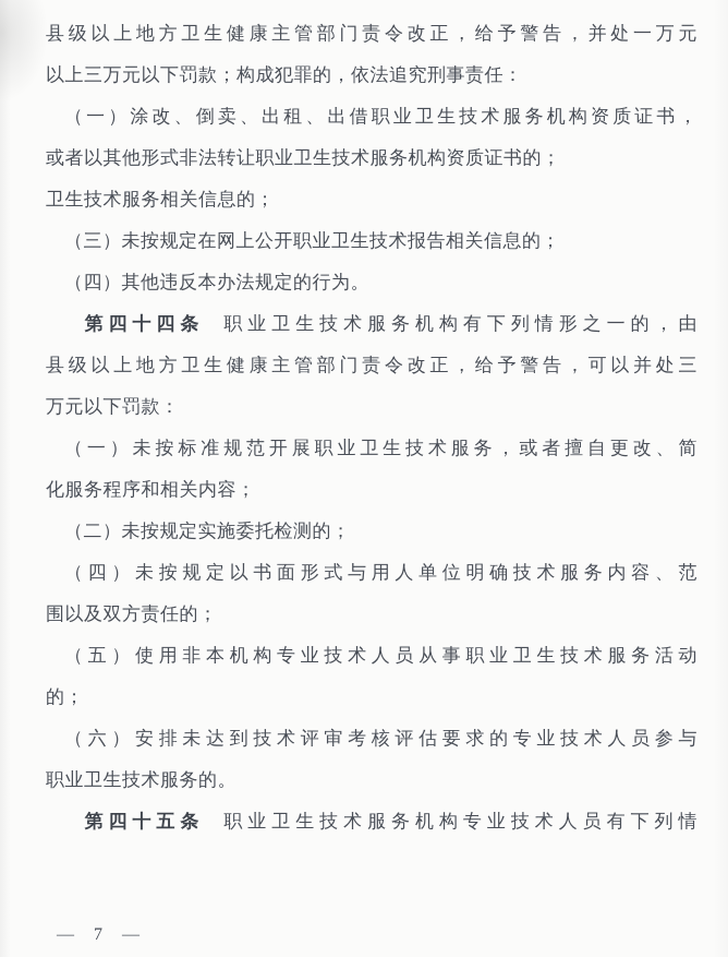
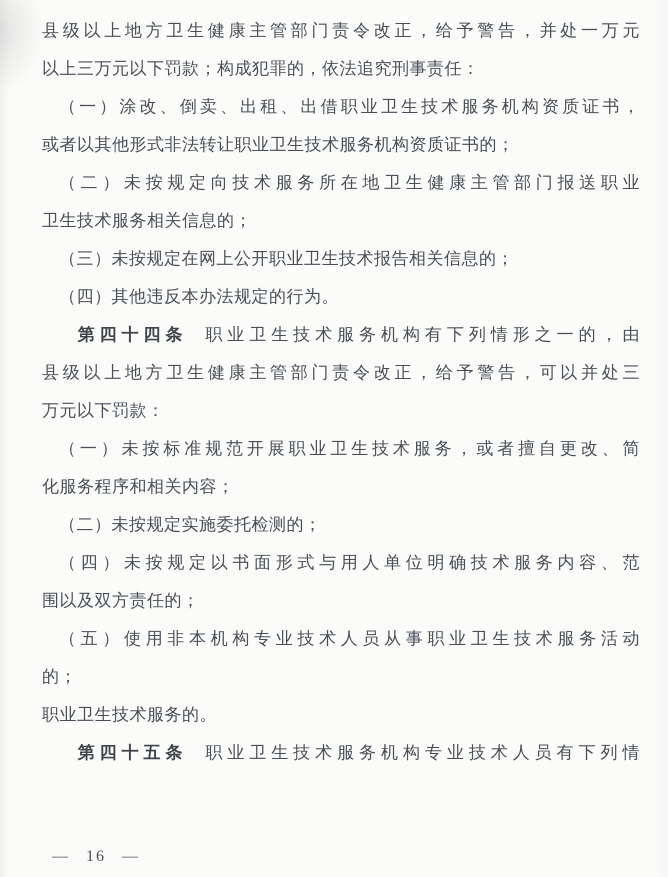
  县级以上地方卫生健康主管部门责令改正，给予警告，并处一万元
  以上三万元以下罚款；构成犯罪的，依法追究刑事责任：
  （一）涂改、倒卖、出租、出借职业卫生技术服务机构资质证书，
  或者以其他形式非法转让职业卫生技术服务机构资质证书的；
+ （二）未按规定向技术服务所在地卫生健康主管部门报送职业
  卫生技术服务相关信息的；
  （三）未按规定在网上公开职业卫生技术报告相关信息的；
  （四）其他违反本办法规定的行为。
  第四十四条 职业卫生技术服务机构有下列情形之一的，由
  县级以上地方卫生健康主管部门责令改正，给予警告，可以并处三
  万元以下罚款：
  （一）未按标准规范开展职业卫生技术服务，或者擅自更改、简
  化服务程序和相关内容；
  （二）未按规定实施委托检测的；
  （四）未按规定以书面形式与用人单位明确技术服务内容、范
  围以及双方责任的；
  （五）使用非本机构专业技术人员从事职业卫生技术服务活动
  的；
- （六）安排未达到技术评审考核评估要求的专业技术人员参与
  职业卫生技术服务的。
  第四十五条 职业卫生技术服务机构专业技术人员有下列情
- — 7 —
+ — 16 —
